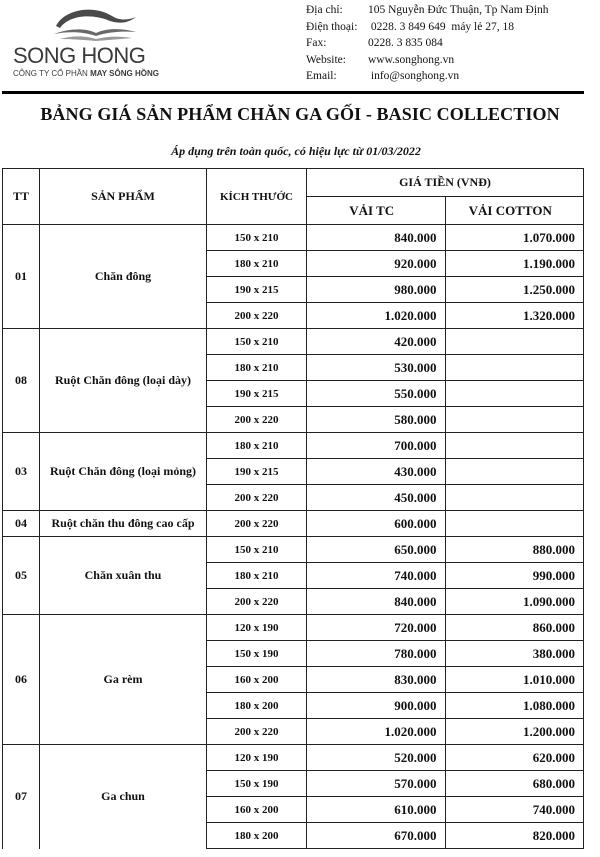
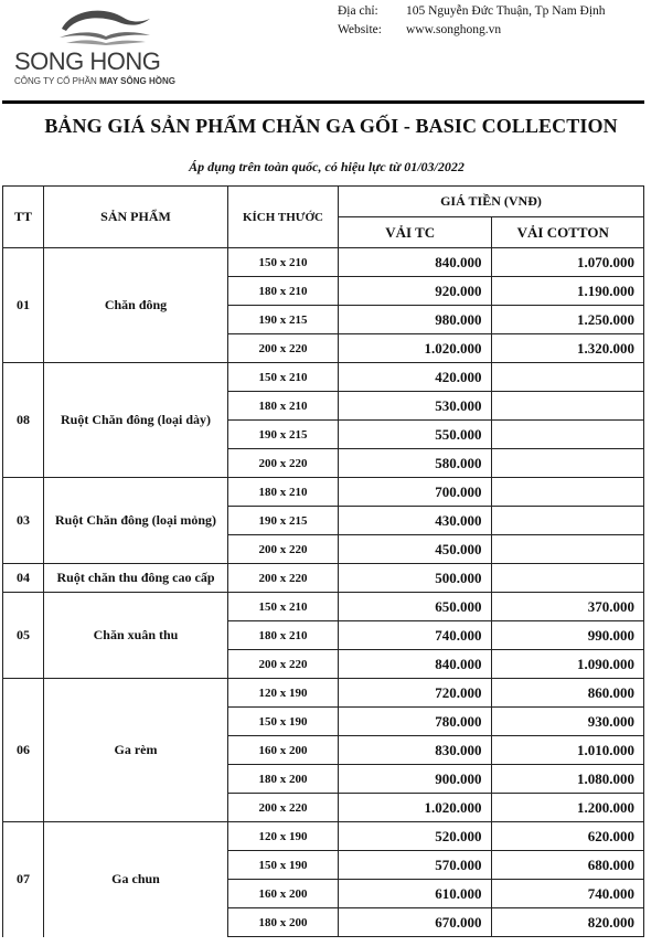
  SONG HONG
  CÔNG TY CỔ PHẦN MAY SÔNG HỒNG
  Địa chỉ:
  105 Nguyễn Đức Thuận, Tp Nam Định
- Điện thoại:
- 0228. 3 849 649 máy lẻ 27, 18
- Fax:
- 0228. 3 835 084
  Website:
  www.songhong.vn
- Email:
- info@songhong.vn
  BẢNG GIÁ SẢN PHẨM CHĂN GA GỐI - BASIC COLLECTION
  Áp dụng trên toàn quốc, có hiệu lực từ 01/03/2022
  TT	SẢN PHẨM	KÍCH THƯỚC	GIÁ TIỀN (VNĐ)
  VẢI TC	VẢI COTTON
  01	Chăn đông	150 x 210	840.000	1.070.000
  180 x 210	920.000	1.190.000
  190 x 215	980.000	1.250.000
  200 x 220	1.020.000	1.320.000
  08	Ruột Chăn đông (loại dày)	150 x 210	420.000
  180 x 210	530.000
  190 x 215	550.000
  200 x 220	580.000
  03	Ruột Chăn đông (loại mỏng)	180 x 210	700.000
  190 x 215	430.000
  200 x 220	450.000
- 04	Ruột chăn thu đông cao cấp	200 x 220	600.000
+ 04	Ruột chăn thu đông cao cấp	200 x 220	500.000
- 05	Chăn xuân thu	150 x 210	650.000	880.000
+ 05	Chăn xuân thu	150 x 210	650.000	370.000
  180 x 210	740.000	990.000
  200 x 220	840.000	1.090.000
  06	Ga rèm	120 x 190	720.000	860.000
- 150 x 190	780.000	380.000
+ 150 x 190	780.000	930.000
  160 x 200	830.000	1.010.000
  180 x 200	900.000	1.080.000
  200 x 220	1.020.000	1.200.000
  07	Ga chun	120 x 190	520.000	620.000
  150 x 190	570.000	680.000
  160 x 200	610.000	740.000
  180 x 200	670.000	820.000
